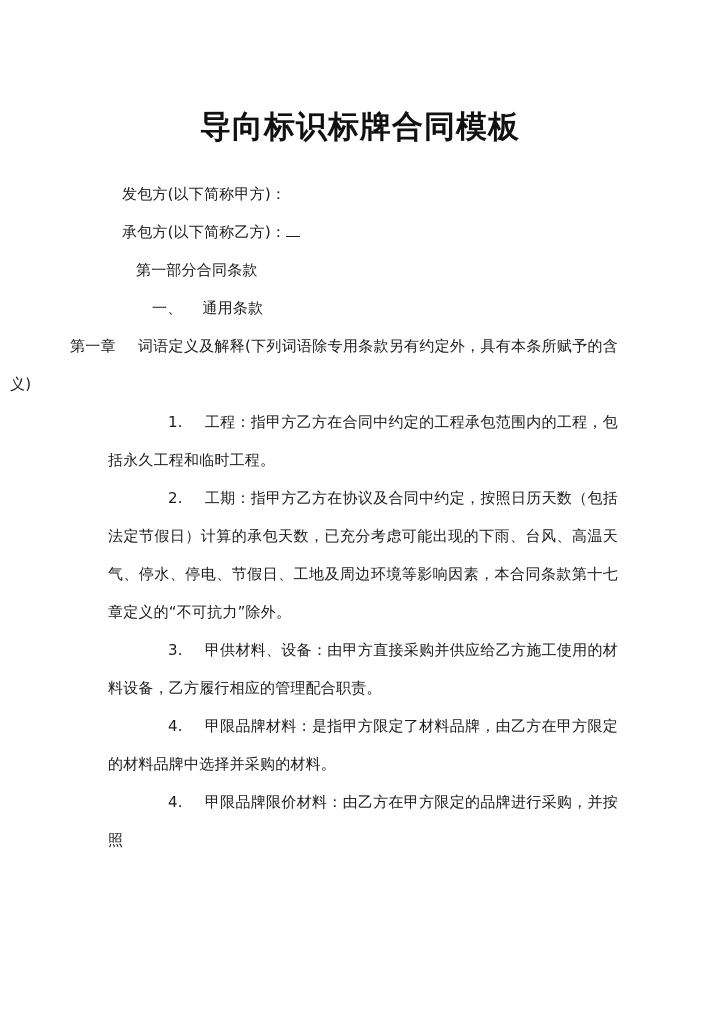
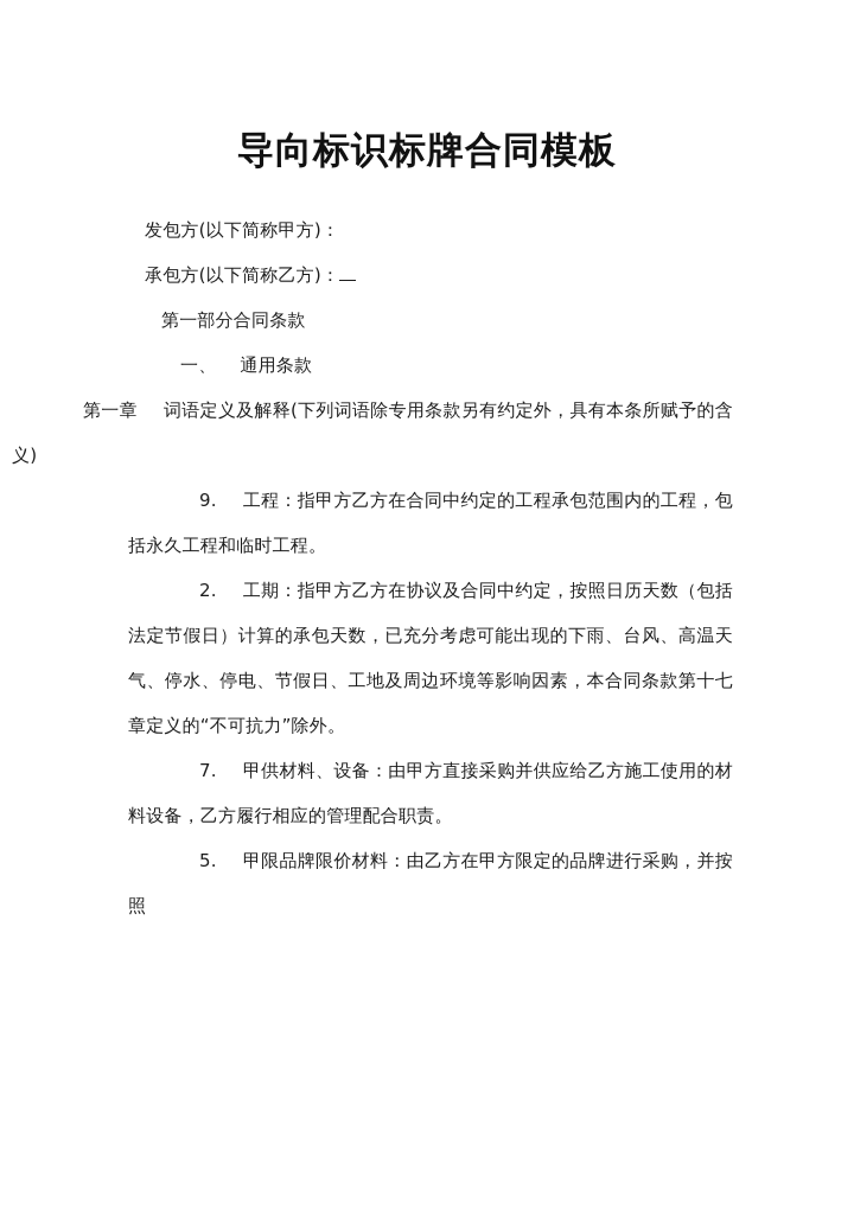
  导向标识标牌合同模板
  发包方(以下简称甲方)：
  承包方(以下简称乙方)：
  第一部分合同条款
  一、 通用条款
  第一章 词语定义及解释(下列词语除专用条款另有约定外，具有本条所赋予的含义)
- 1. 工程：指甲方乙方在合同中约定的工程承包范围内的工程，包括永久工程和临时工程。
+ 9. 工程：指甲方乙方在合同中约定的工程承包范围内的工程，包括永久工程和临时工程。
  2. 工期：指甲方乙方在协议及合同中约定，按照日历天数（包括法定节假日）计算的承包天数，已充分考虑可能出现的下雨、台风、高温天气、停水、停电、节假日、工地及周边环境等影响因素，本合同条款第十七章定义的“不可抗力”除外。
- 3. 甲供材料、设备：由甲方直接采购并供应给乙方施工使用的材料设备，乙方履行相应的管理配合职责。
+ 7. 甲供材料、设备：由甲方直接采购并供应给乙方施工使用的材料设备，乙方履行相应的管理配合职责。
- 4. 甲限品牌材料：是指甲方限定了材料品牌，由乙方在甲方限定的材料品牌中选择并采购的材料。
- 4. 甲限品牌限价材料：由乙方在甲方限定的品牌进行采购，并按照
+ 5. 甲限品牌限价材料：由乙方在甲方限定的品牌进行采购，并按照
